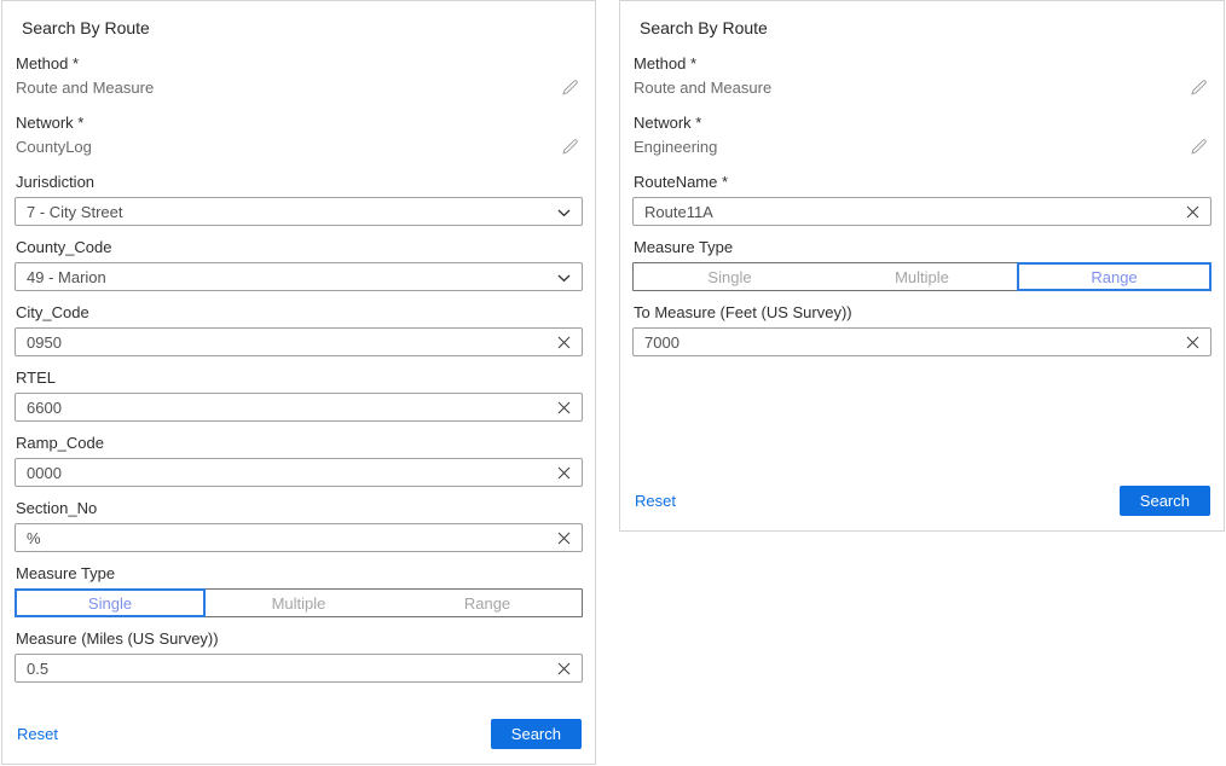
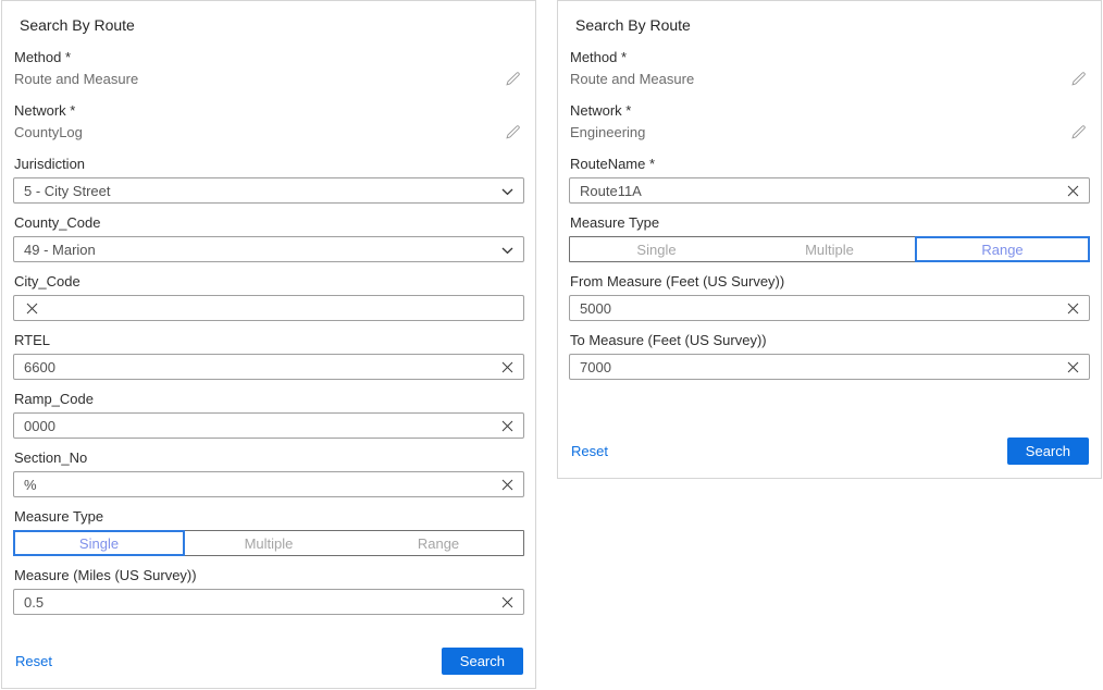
  Search By Route
  Method *
  Route and Measure
  Network *
  CountyLog
  Jurisdiction
- 7 - City Street
+ 5 - City Street
  County_Code
  49 - Marion
  City_Code
- 0950
  RTEL
  6600
  Ramp_Code
  0000
  Section_No
  %
  Measure Type
  Single
  Multiple
  Range
  Measure (Miles (US Survey))
  0.5
  Reset
  Search
  Search By Route
  Method *
  Route and Measure
  Network *
  Engineering
  RouteName *
  Route11A
  Measure Type
  Single
  Multiple
  Range
+ From Measure (Feet (US Survey))
+ 5000
  To Measure (Feet (US Survey))
  7000
  Reset
  Search
